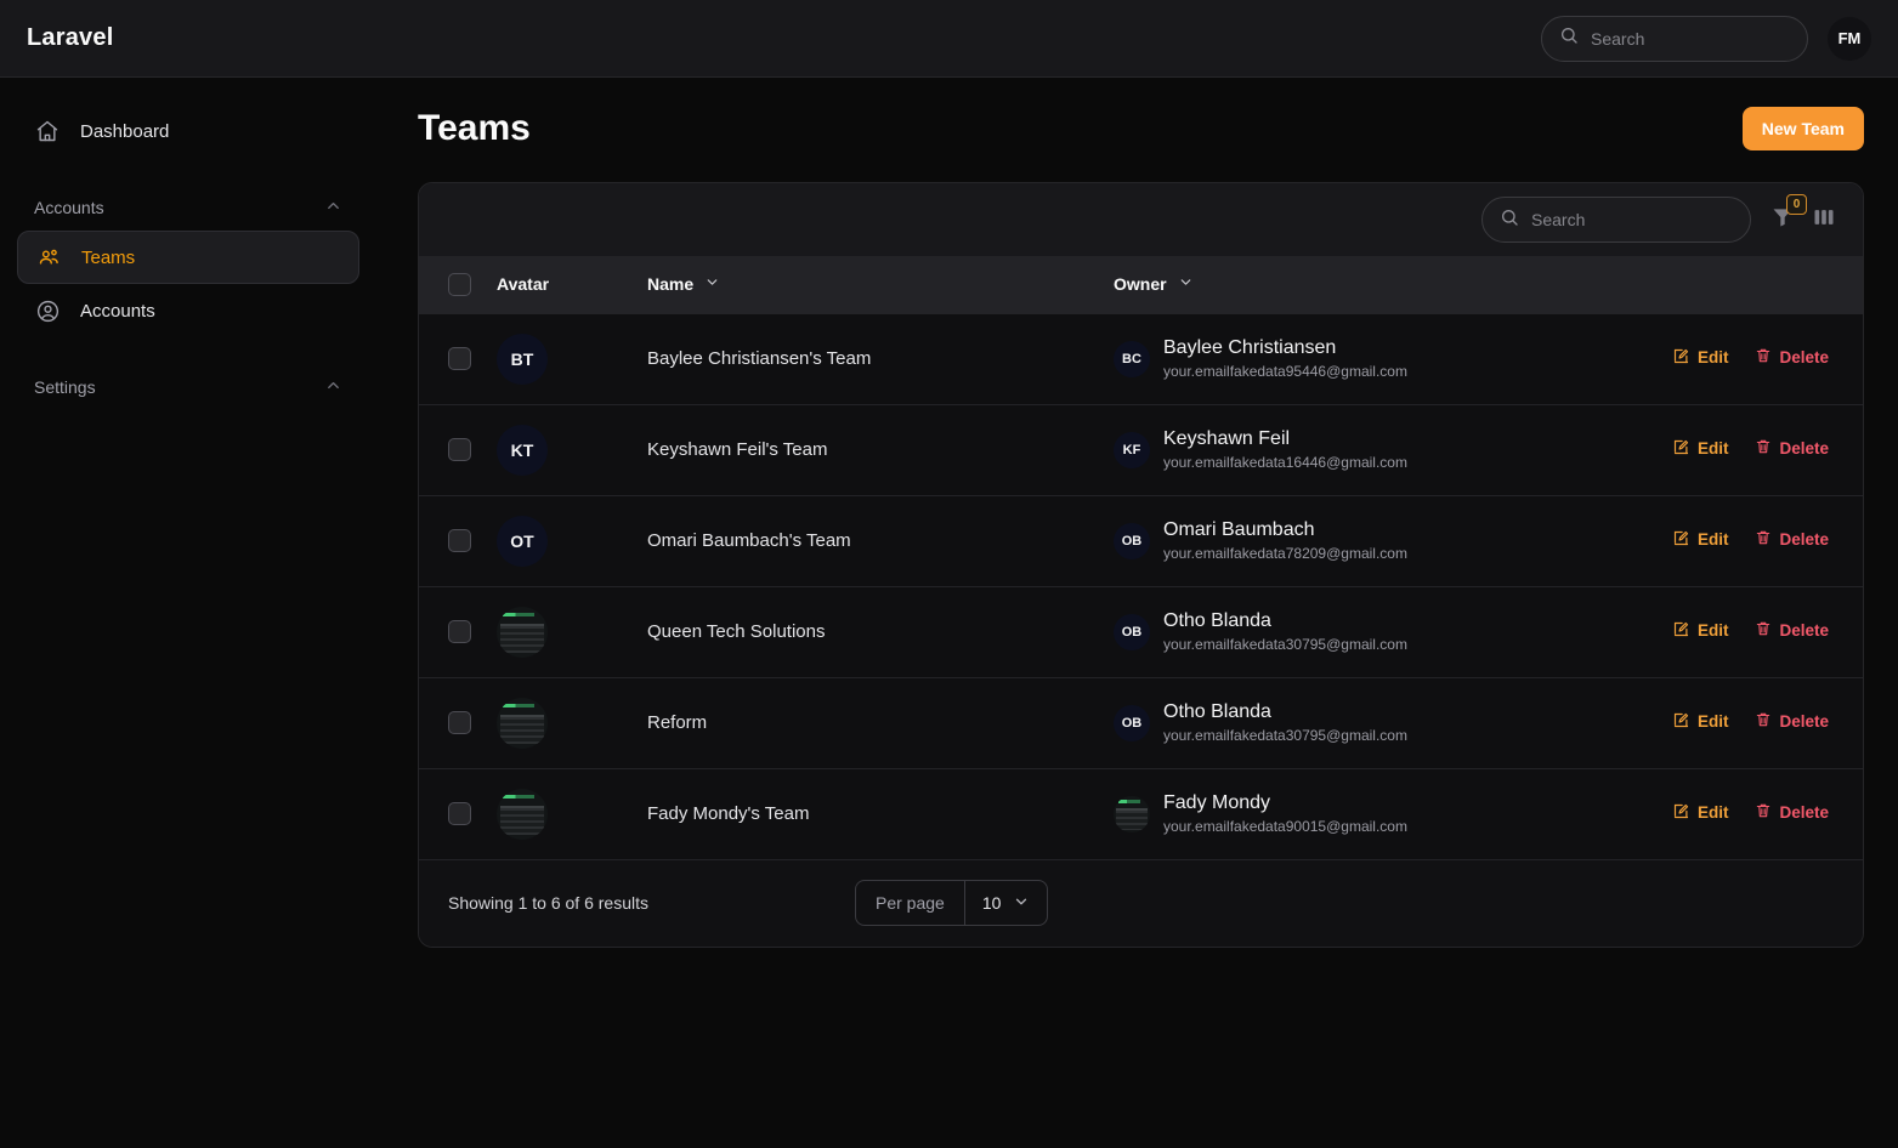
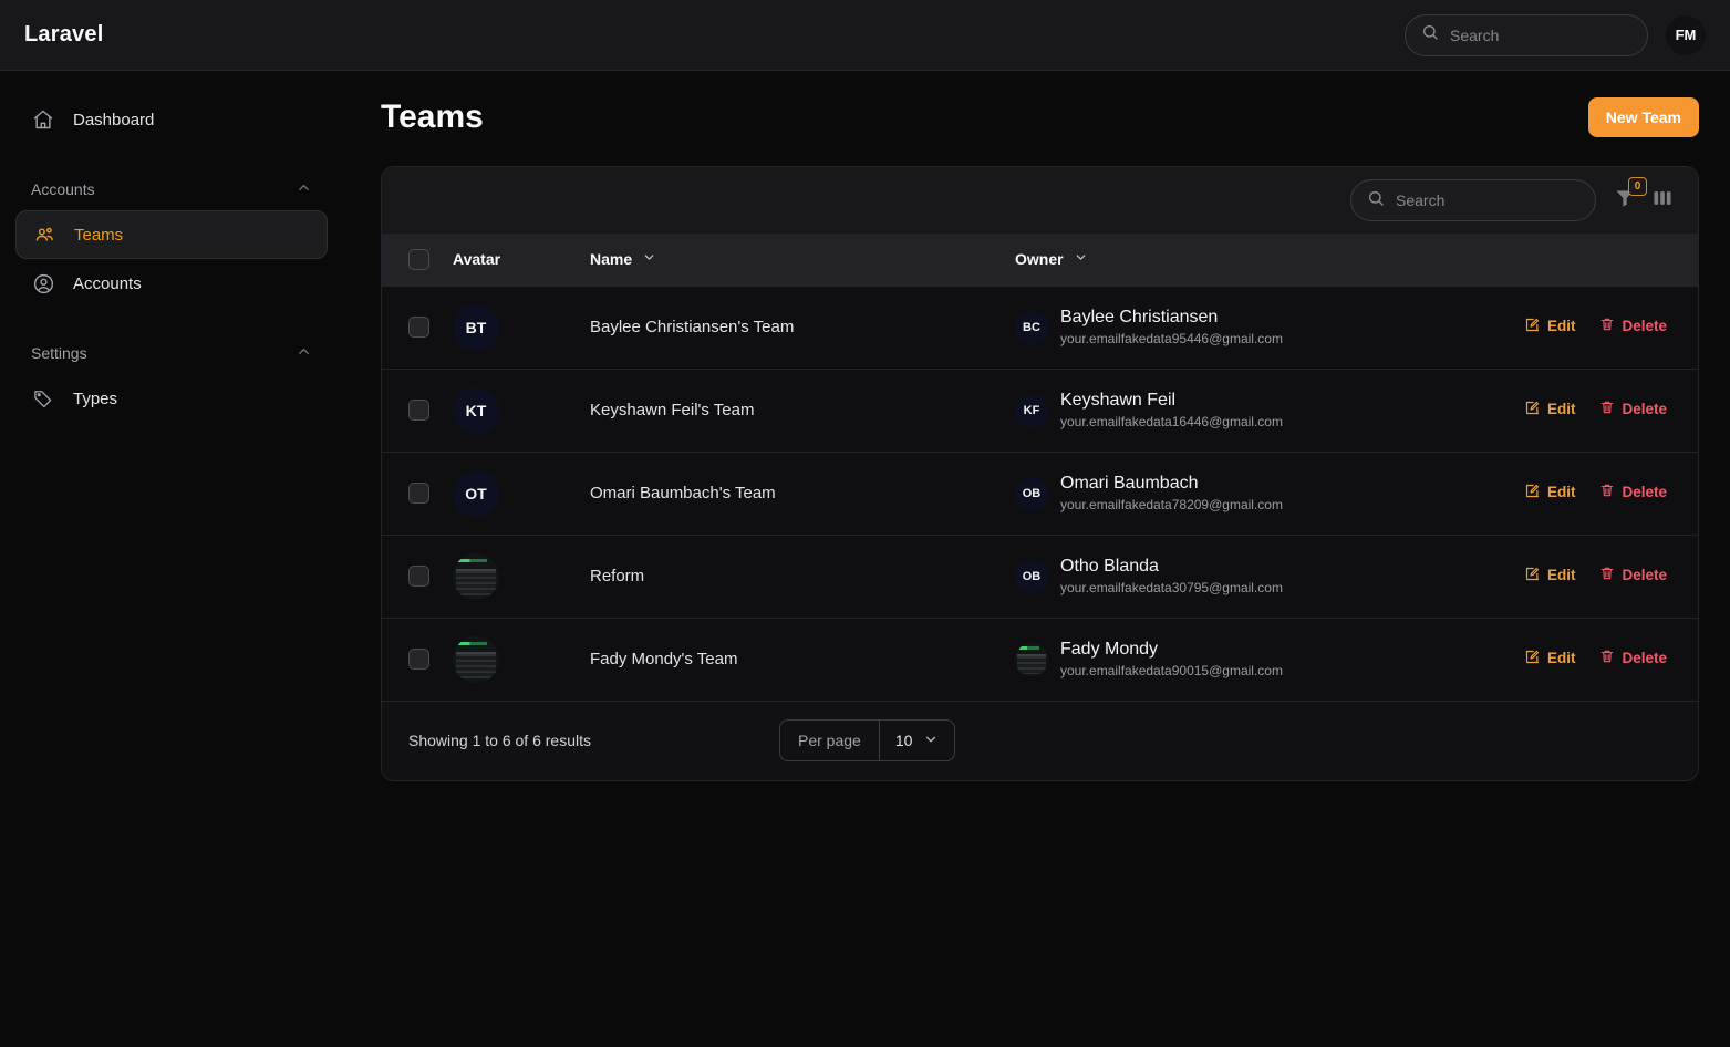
  Laravel
  Search
  FM
  Dashboard
  Accounts
  Teams
  Accounts
  Settings
+ Types
  Teams
  New Team
  Search
  0
  	Avatar	Name	Owner
  	BT	Baylee Christiansen's Team	BCBaylee Christiansenyour.emailfakedata95446@gmail.com	Edit Delete
  	KT	Keyshawn Feil's Team	KFKeyshawn Feilyour.emailfakedata16446@gmail.com	Edit Delete
  	OT	Omari Baumbach's Team	OBOmari Baumbachyour.emailfakedata78209@gmail.com	Edit Delete
- 		Queen Tech Solutions	OBOtho Blandayour.emailfakedata30795@gmail.com	Edit Delete
  		Reform	OBOtho Blandayour.emailfakedata30795@gmail.com	Edit Delete
  		Fady Mondy's Team	Fady Mondyyour.emailfakedata90015@gmail.com	Edit Delete
  Showing 1 to 6 of 6 results
  Per page
  10
